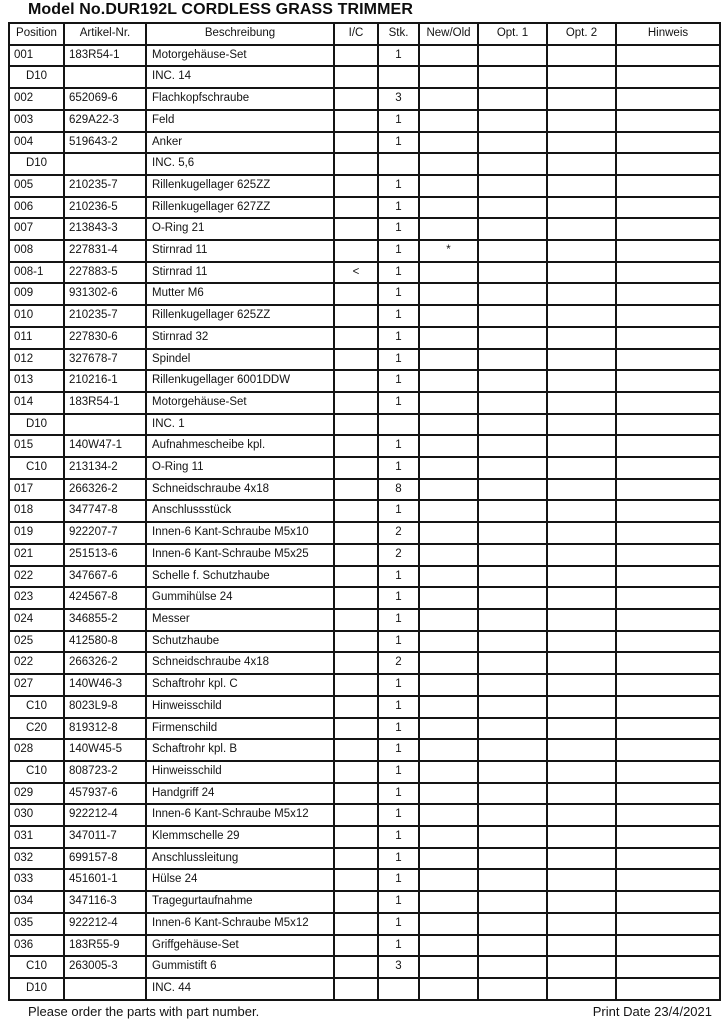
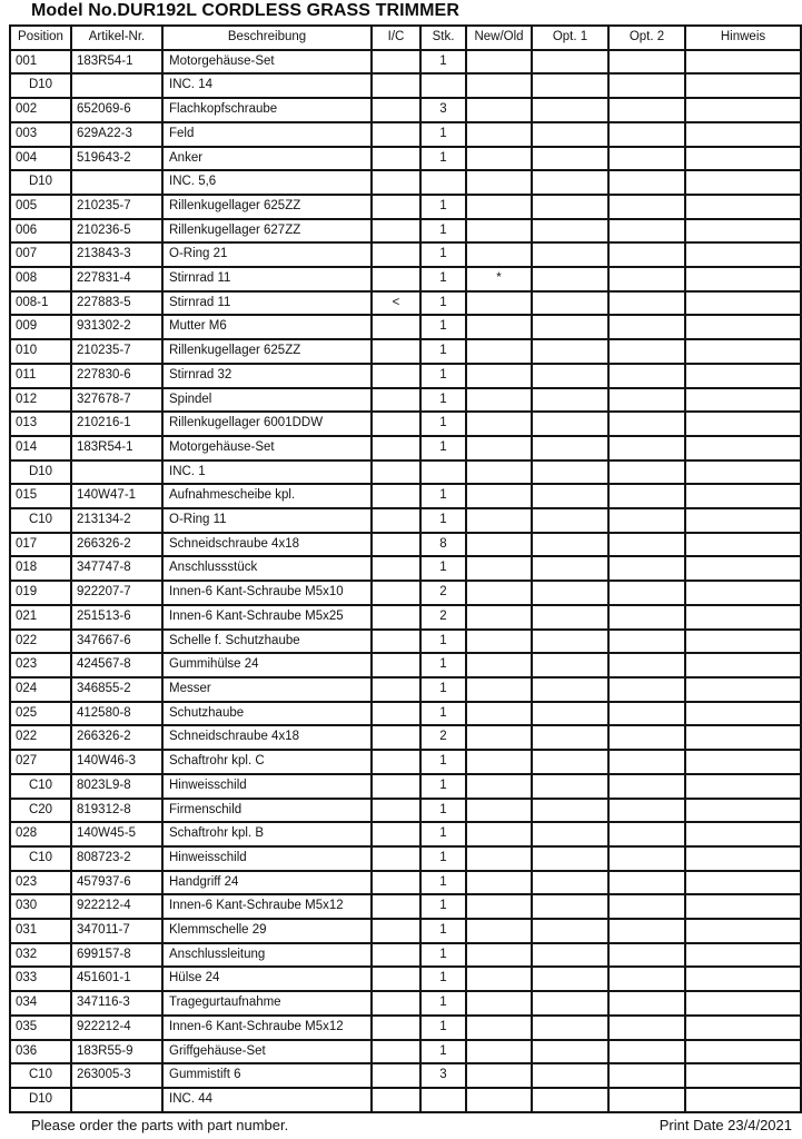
  Model No.DUR192L CORDLESS GRASS TRIMMER
  Position	Artikel-Nr.	Beschreibung	I/C	Stk.	New/Old	Opt. 1	Opt. 2	Hinweis
  001	183R54-1	Motorgehäuse-Set		1
  D10		INC. 14
  002	652069-6	Flachkopfschraube		3
  003	629A22-3	Feld		1
  004	519643-2	Anker		1
  D10		INC. 5,6
  005	210235-7	Rillenkugellager 625ZZ		1
  006	210236-5	Rillenkugellager 627ZZ		1
  007	213843-3	O-Ring 21		1
  008	227831-4	Stirnrad 11		1	*
  008-1	227883-5	Stirnrad 11	<	1
- 009	931302-6	Mutter M6		1
+ 009	931302-2	Mutter M6		1
  010	210235-7	Rillenkugellager 625ZZ		1
  011	227830-6	Stirnrad 32		1
  012	327678-7	Spindel		1
  013	210216-1	Rillenkugellager 6001DDW		1
  014	183R54-1	Motorgehäuse-Set		1
  D10		INC. 1
  015	140W47-1	Aufnahmescheibe kpl.		1
  C10	213134-2	O-Ring 11		1
  017	266326-2	Schneidschraube 4x18		8
  018	347747-8	Anschlussstück		1
  019	922207-7	Innen-6 Kant-Schraube M5x10		2
  021	251513-6	Innen-6 Kant-Schraube M5x25		2
  022	347667-6	Schelle f. Schutzhaube		1
  023	424567-8	Gummihülse 24		1
  024	346855-2	Messer		1
  025	412580-8	Schutzhaube		1
  022	266326-2	Schneidschraube 4x18		2
  027	140W46-3	Schaftrohr kpl. C		1
  C10	8023L9-8	Hinweisschild		1
  C20	819312-8	Firmenschild		1
  028	140W45-5	Schaftrohr kpl. B		1
  C10	808723-2	Hinweisschild		1
- 029	457937-6	Handgriff 24		1
+ 023	457937-6	Handgriff 24		1
  030	922212-4	Innen-6 Kant-Schraube M5x12		1
  031	347011-7	Klemmschelle 29		1
  032	699157-8	Anschlussleitung		1
  033	451601-1	Hülse 24		1
  034	347116-3	Tragegurtaufnahme		1
  035	922212-4	Innen-6 Kant-Schraube M5x12		1
  036	183R55-9	Griffgehäuse-Set		1
  C10	263005-3	Gummistift 6		3
  D10		INC. 44
  Please order the parts with part number.
  Print Date 23/4/2021
